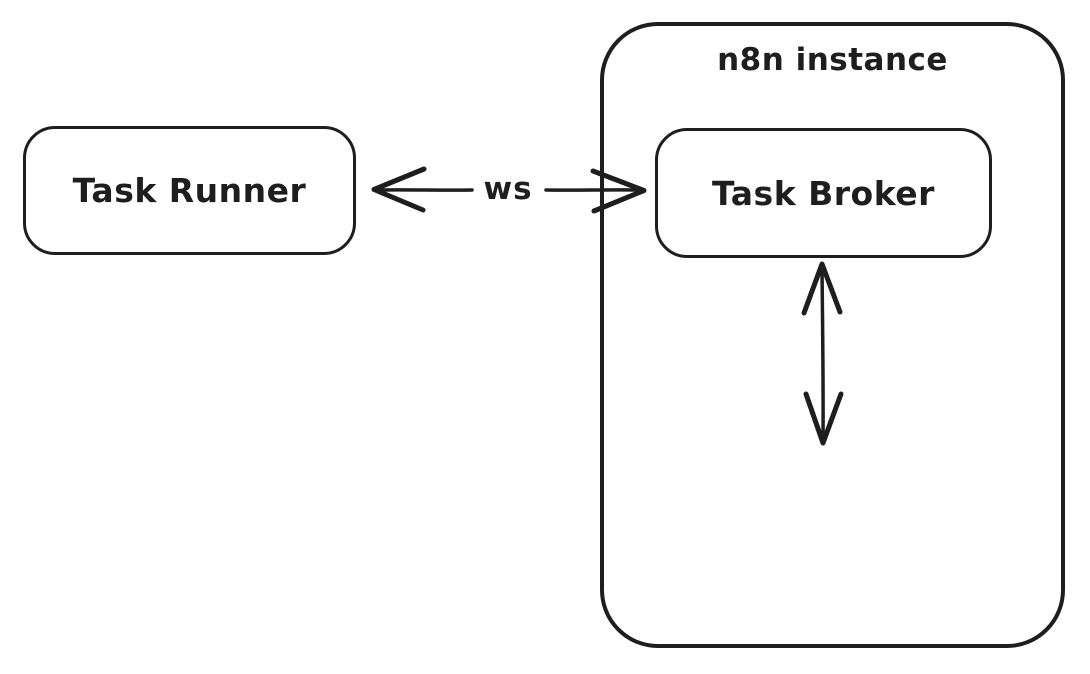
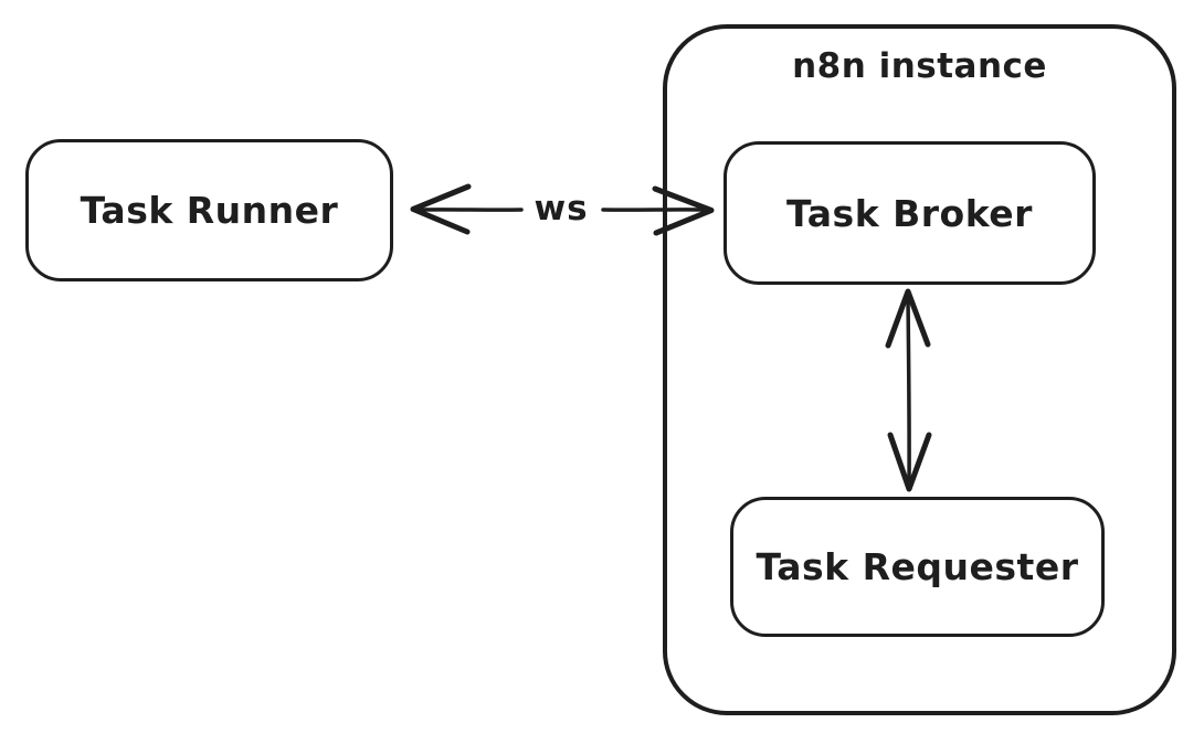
  n8n instance
  Task Runner
  Task Broker
+ Task Requester
  ws
